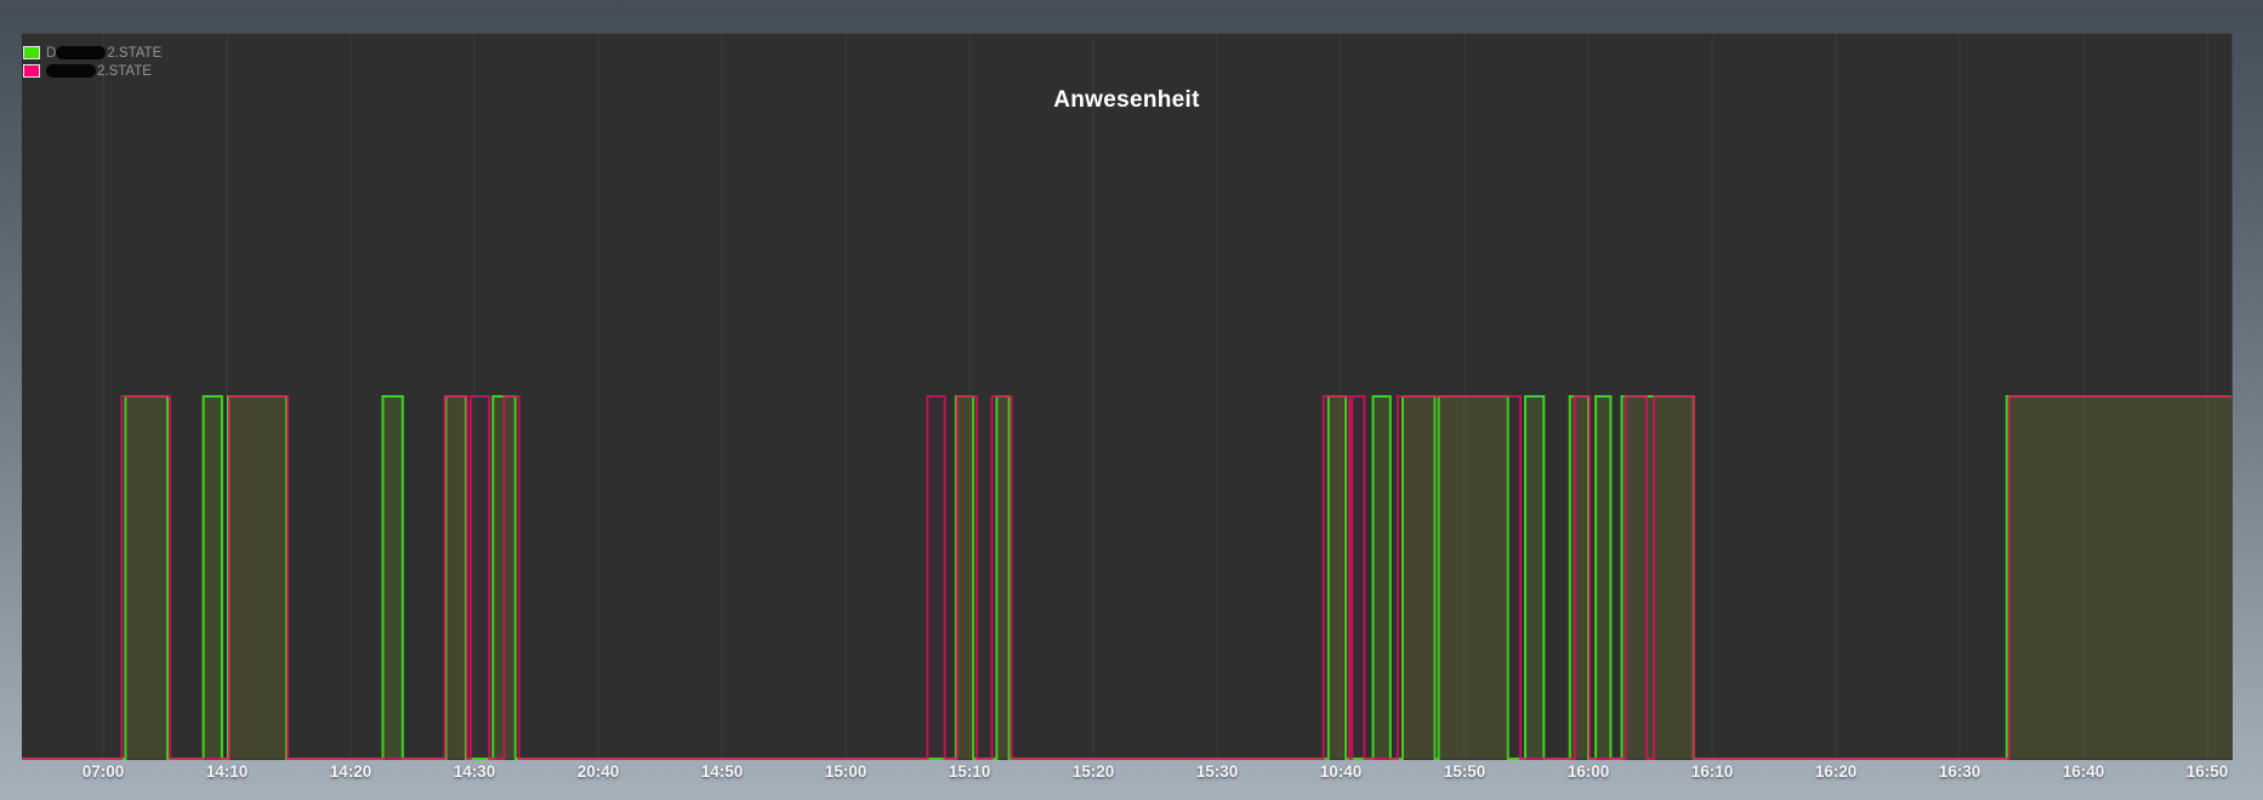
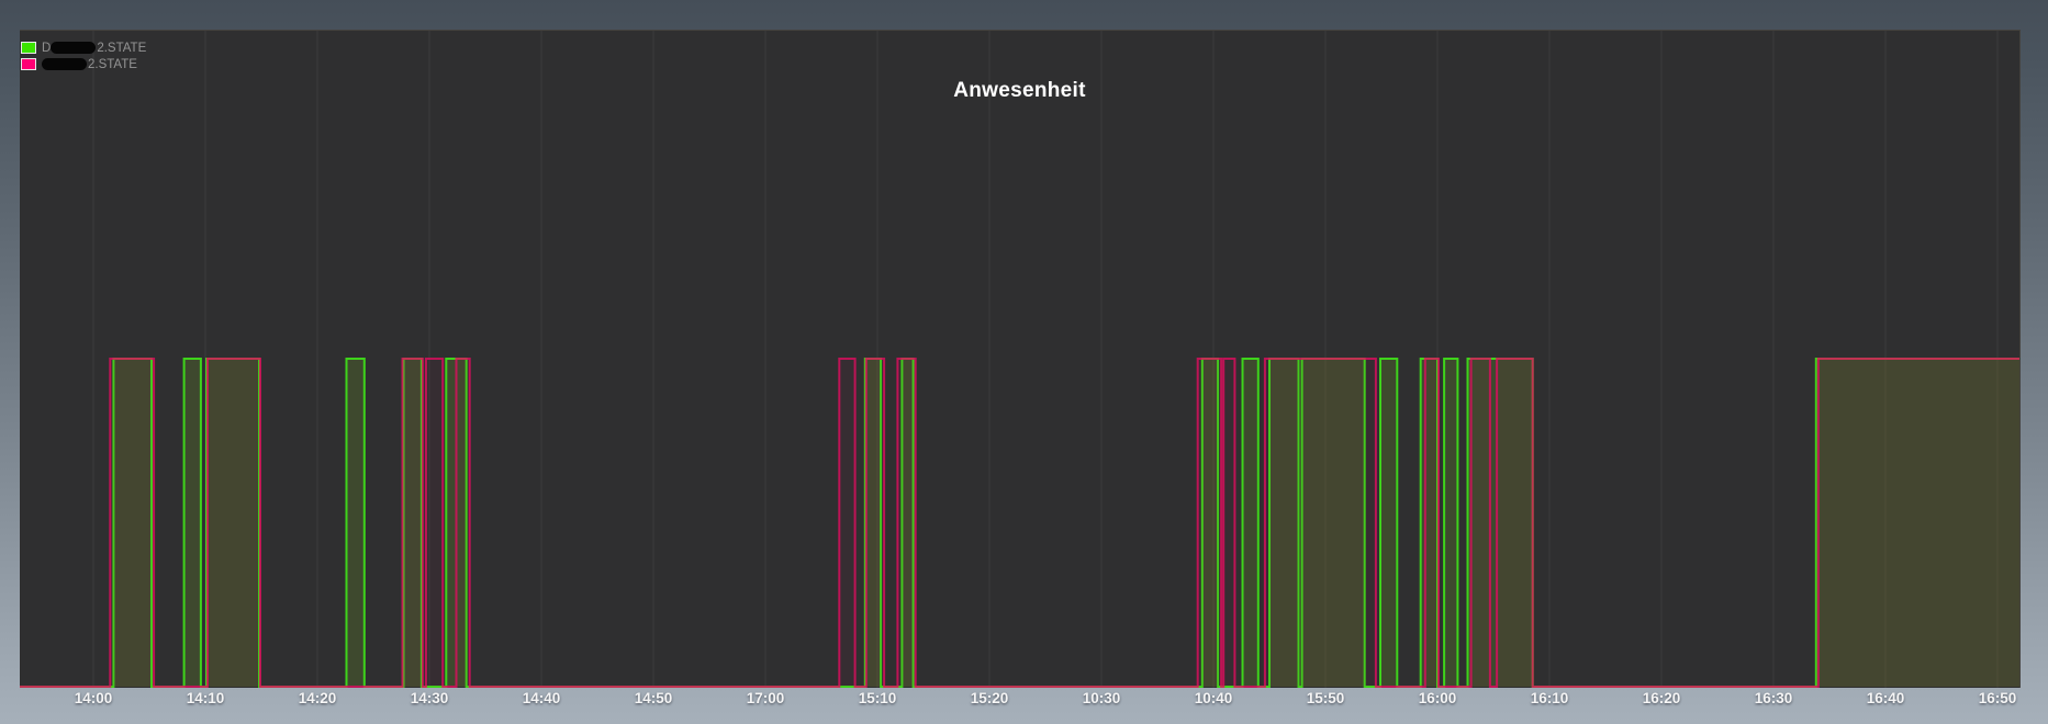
  D
  2.STATE
  2.STATE
  Anwesenheit
- 07:00
+ 14:00
  14:10
  14:20
  14:30
- 20:40
+ 14:40
  14:50
- 15:00
+ 17:00
  15:10
  15:20
- 15:30
+ 10:30
  10:40
  15:50
  16:00
  16:10
  16:20
  16:30
  16:40
  16:50
